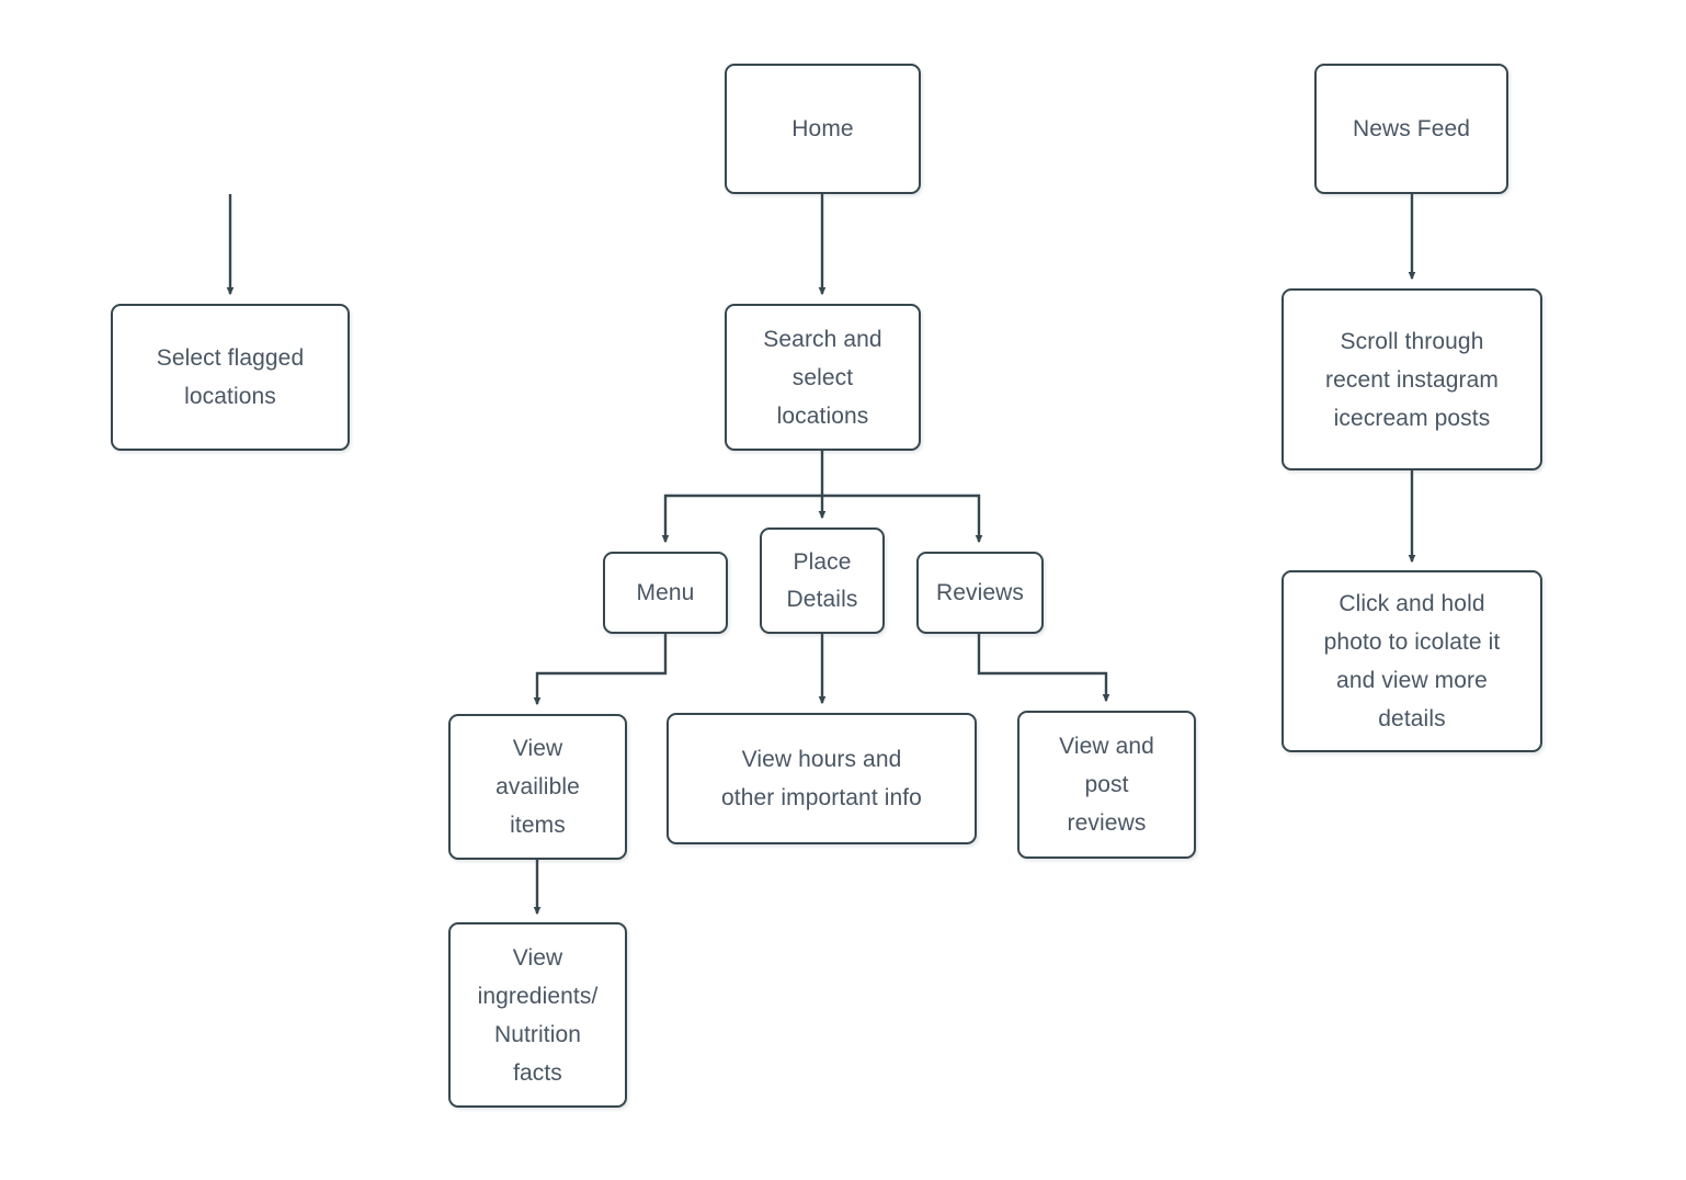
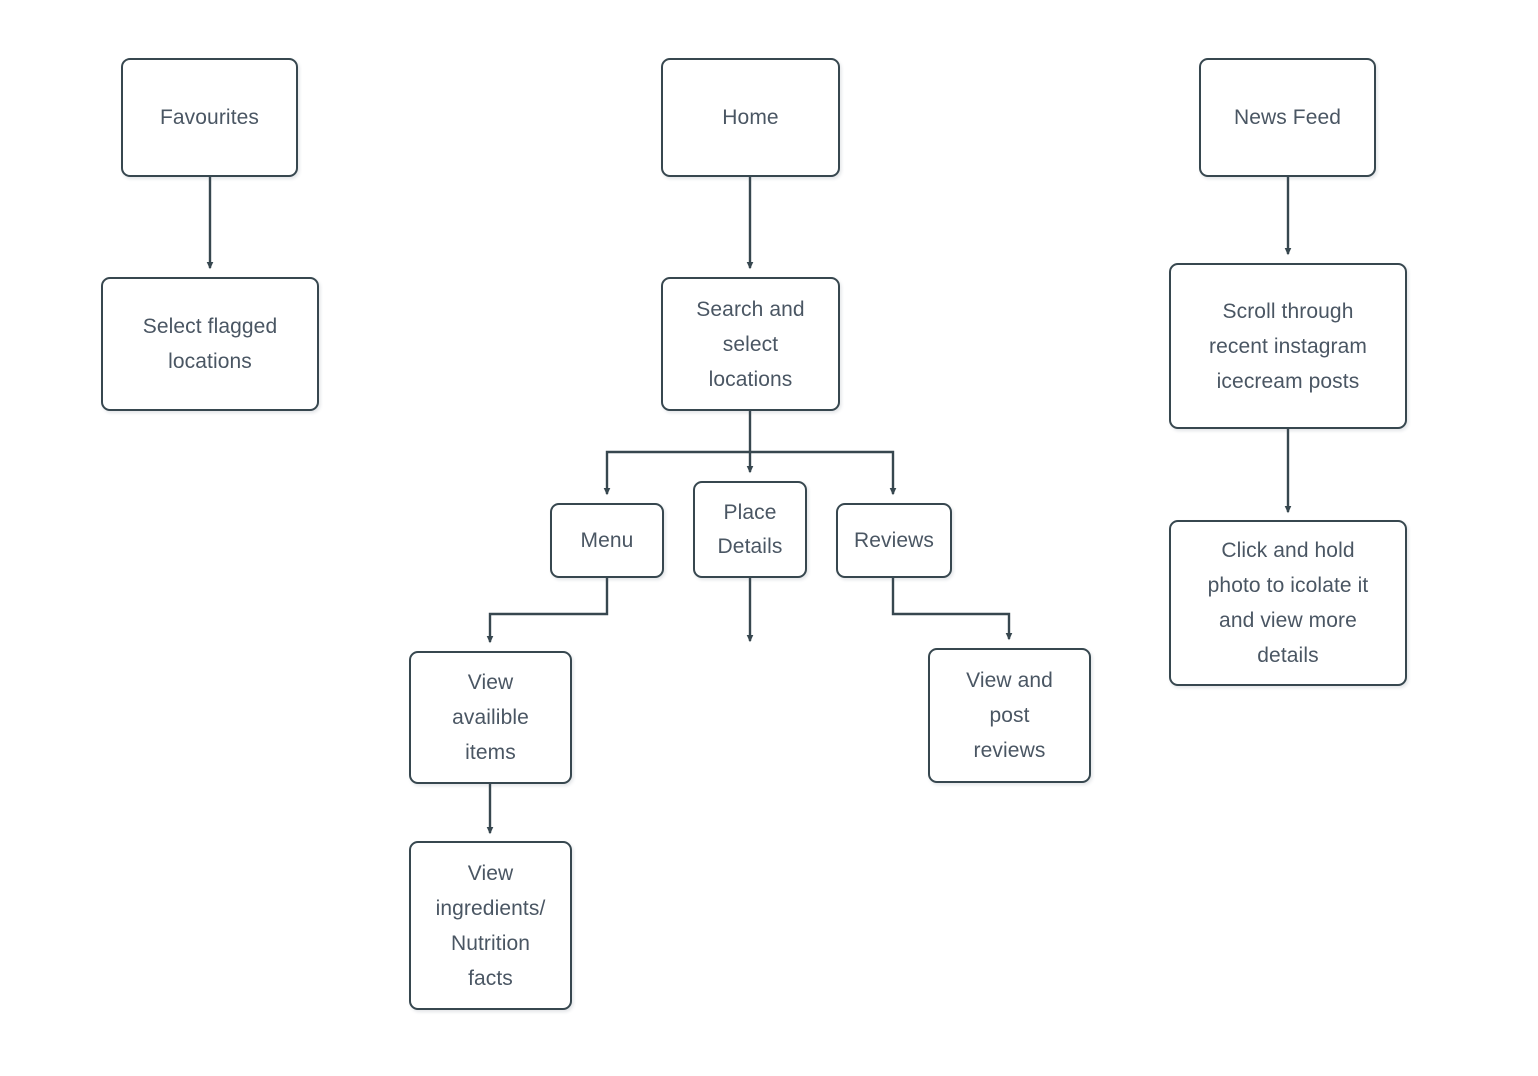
+ Favourites
  Select flagged
  locations
  Home
  Search and
  select
  locations
  Menu
  Place
  Details
  Reviews
  View
  availible
  items
- View hours and
- other important info
  View and
  post
  reviews
  View
  ingredients/
  Nutrition
  facts
  News Feed
  Scroll through
  recent instagram
  icecream posts
  Click and hold
  photo to icolate it
  and view more
  details
